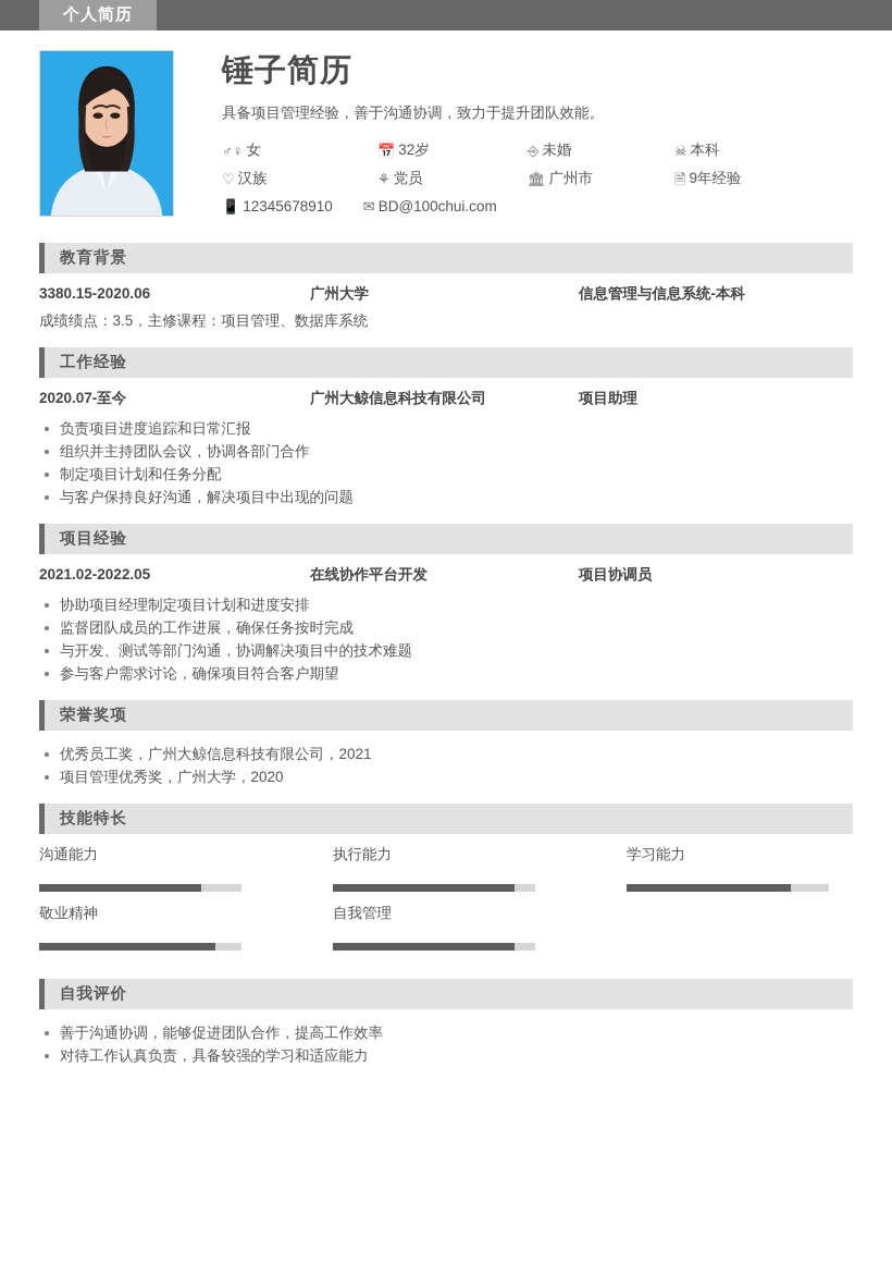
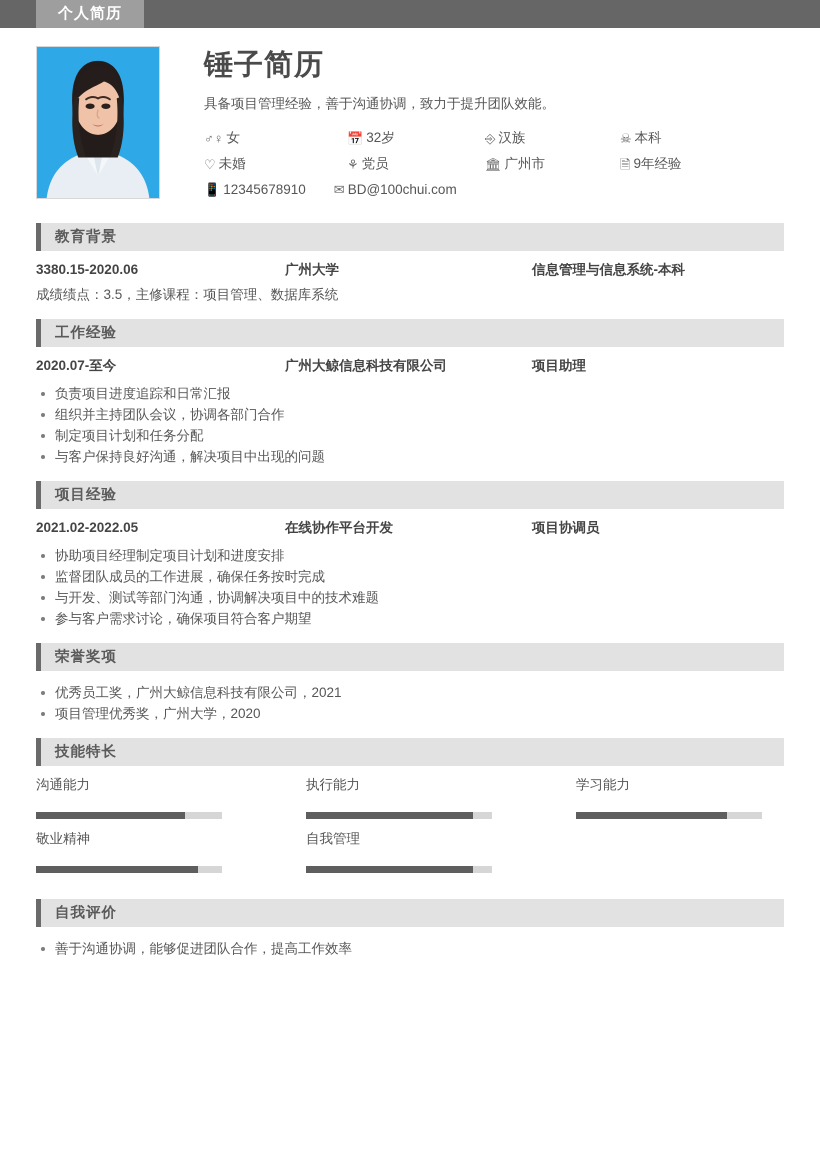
  个人简历
  锤子简历
  具备项目管理经验，善于沟通协调，致力于提升团队效能。
  ♂♀
  女
  📅
  32岁
  ⎆
- 未婚
+ 汉族
  ☠
  本科
  ♡
- 汉族
+ 未婚
  ⚘
  党员
  🏛
  广州市
  🗎
  9年经验
  📱
  12345678910
  ✉
  BD@100chui.com
  教育背景
  3380.15-2020.06
  广州大学
  信息管理与信息系统-本科
  成绩绩点：3.5，主修课程：项目管理、数据库系统
  工作经验
  2020.07-至今
  广州大鲸信息科技有限公司
  项目助理
  负责项目进度追踪和日常汇报
  组织并主持团队会议，协调各部门合作
  制定项目计划和任务分配
  与客户保持良好沟通，解决项目中出现的问题
  项目经验
  2021.02-2022.05
  在线协作平台开发
  项目协调员
  协助项目经理制定项目计划和进度安排
  监督团队成员的工作进展，确保任务按时完成
  与开发、测试等部门沟通，协调解决项目中的技术难题
  参与客户需求讨论，确保项目符合客户期望
  荣誉奖项
  优秀员工奖，广州大鲸信息科技有限公司，2021
  项目管理优秀奖，广州大学，2020
  技能特长
  沟通能力
  执行能力
  学习能力
  敬业精神
  自我管理
  自我评价
  善于沟通协调，能够促进团队合作，提高工作效率
- 对待工作认真负责，具备较强的学习和适应能力
